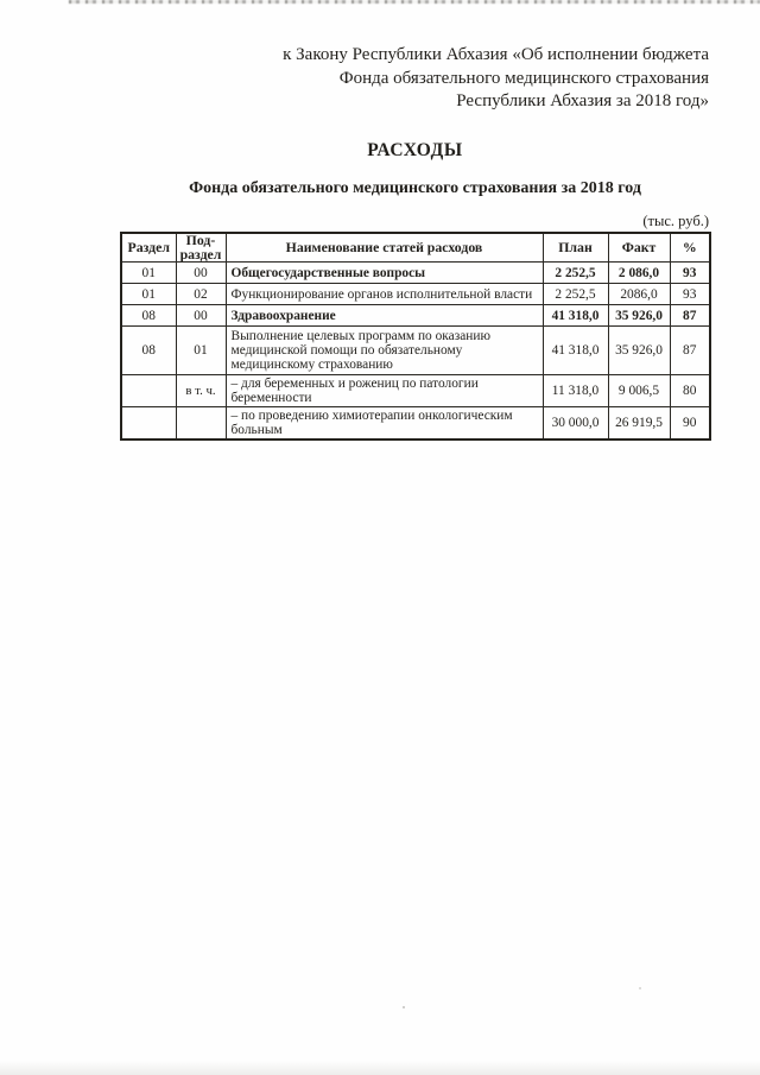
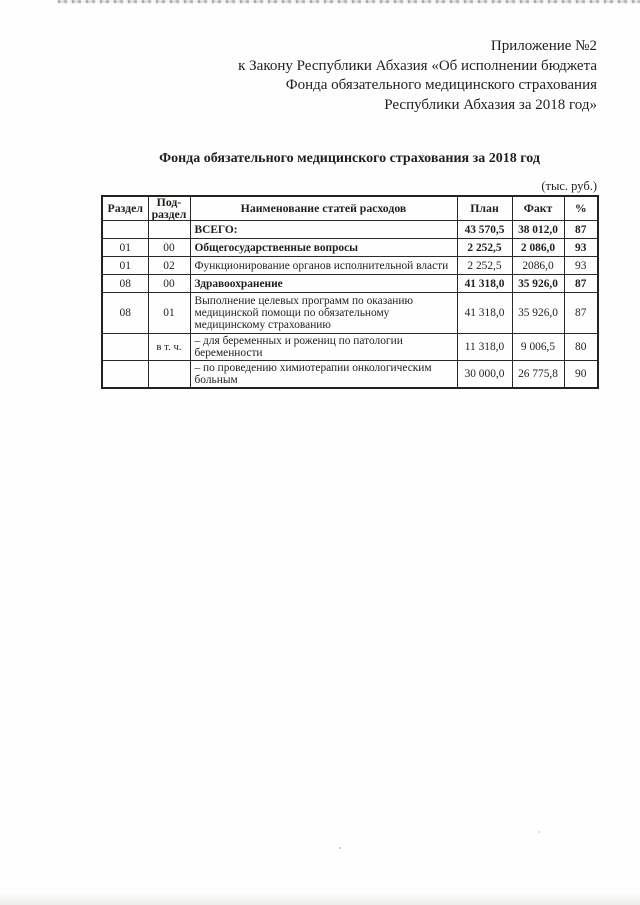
+ Приложение №2
  к Закону Республики Абхазия «Об исполнении бюджета
  Фонда обязательного медицинского страхования
  Республики Абхазия за 2018 год»
- РАСХОДЫ
  Фонда обязательного медицинского страхования за 2018 год
  (тыс. руб.)
  Раздел	Под- раздел	Наименование статей расходов	План	Факт	%
+ 		ВСЕГО:	43 570,5	38 012,0	87
  01	00	Общегосударственные вопросы	2 252,5	2 086,0	93
  01	02	Функционирование органов исполнительной власти	2 252,5	2086,0	93
  08	00	Здравоохранение	41 318,0	35 926,0	87
  08	01	Выполнение целевых программ по оказанию медицинской помощи по обязательному медицинскому страхованию	41 318,0	35 926,0	87
  	в т. ч.	– для беременных и рожениц по патологии беременности	11 318,0	9 006,5	80
- 		– по проведению химиотерапии онкологическим больным	30 000,0	26 919,5	90
+ 		– по проведению химиотерапии онкологическим больным	30 000,0	26 775,8	90
